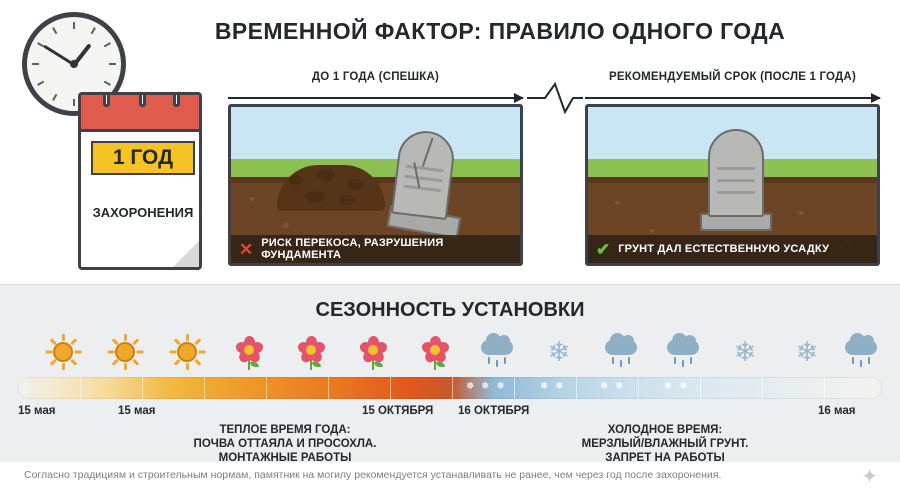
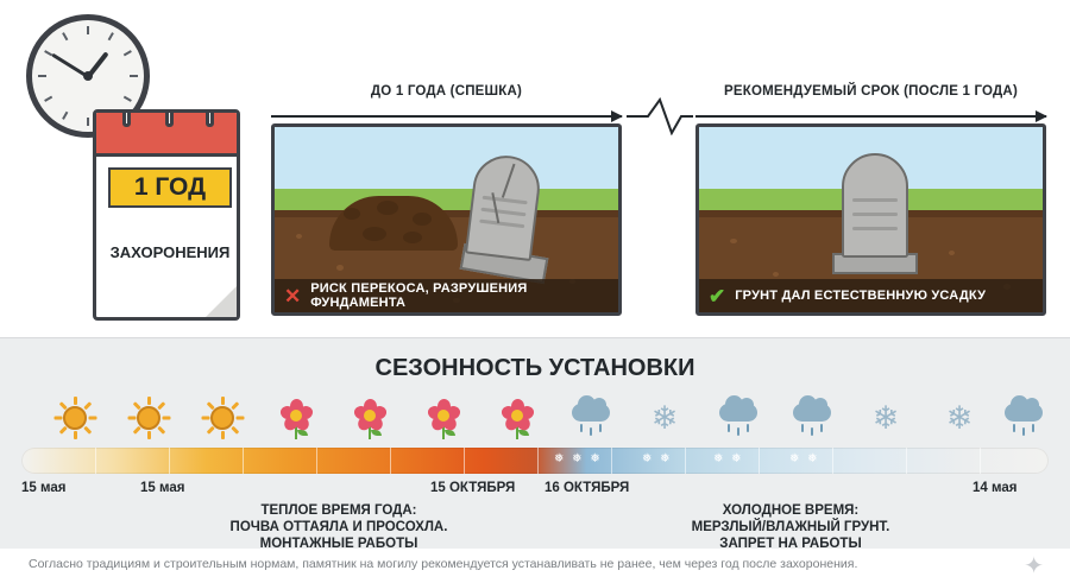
- ВРЕМЕННОЙ ФАКТОР: ПРАВИЛО ОДНОГО ГОДА
  1 ГОД
  ЗАХОРОНЕНИЯ
  ДО 1 ГОДА (СПЕШКА)
  РЕКОМЕНДУЕМЫЙ СРОК (ПОСЛЕ 1 ГОДА)
  ✕
  РИСК ПЕРЕКОСА, РАЗРУШЕНИЯ ФУНДАМЕНТА
  ✔
  ГРУНТ ДАЛ ЕСТЕСТВЕННУЮ УСАДКУ
  СЕЗОННОСТЬ УСТАНОВКИ
  ❄
  ❄
  ❄
  ❅ ❅ ❅
  ❅ ❅
  ❅ ❅
  ❅ ❅
  15 мая
  15 мая
  15 ОКТЯБРЯ
  16 ОКТЯБРЯ
- 16 мая
+ 14 мая
  ТЕПЛОЕ ВРЕМЯ ГОДА:
  ПОЧВА ОТТАЯЛА И ПРОСОХЛА.
  МОНТАЖНЫЕ РАБОТЫ
  ХОЛОДНОЕ ВРЕМЯ:
  МЕРЗЛЫЙ/ВЛАЖНЫЙ ГРУНТ.
  ЗАПРЕТ НА РАБОТЫ
  Согласно традициям и строительным нормам, памятник на могилу рекомендуется устанавливать не ранее, чем через год после захоронения.
  ✦
